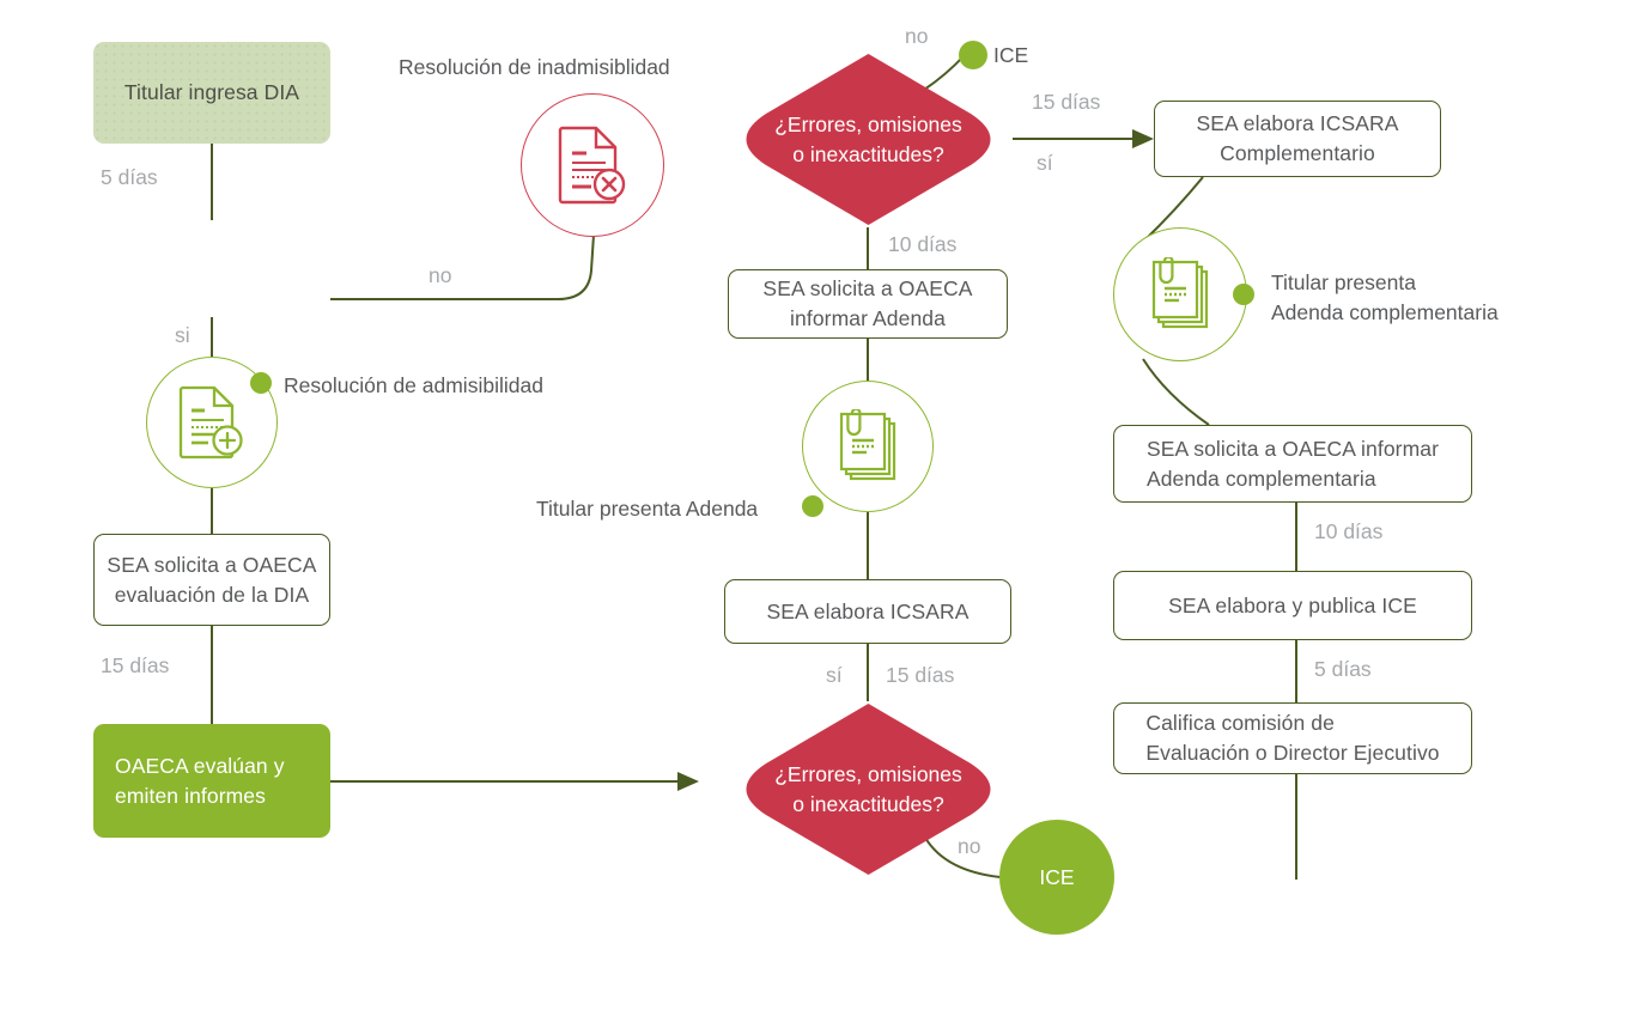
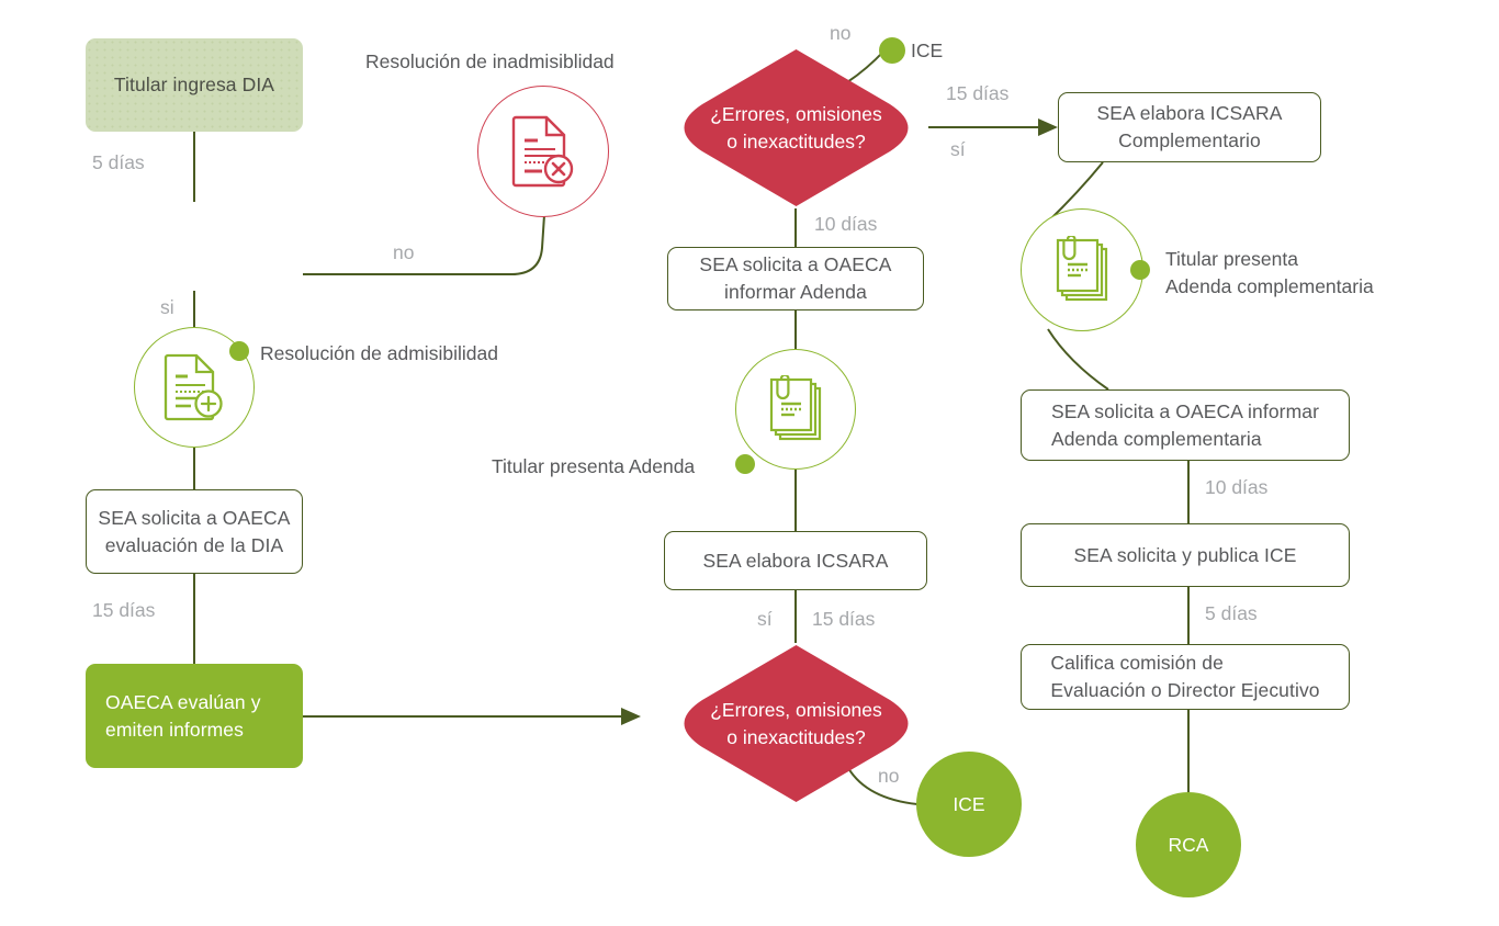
  Titular ingresa DIA
  5 días
  si
  no
  Resolución de inadmisiblidad
  Resolución de admisibilidad
  SEA solicita a OAECA
  evaluación de la DIA
  15 días
  OAECA evalúan y
  emiten informes
  ¿Errores, omisiones
  o inexactitudes?
  no
  ICE
  15 días
  sí
  10 días
  SEA solicita a OAECA
  informar Adenda
  Titular presenta Adenda
  SEA elabora ICSARA
  sí
  15 días
  ¿Errores, omisiones
  o inexactitudes?
  no
  ICE
  SEA elabora ICSARA
  Complementario
  Titular presenta
  Adenda complementaria
  SEA solicita a OAECA informar
  Adenda complementaria
  10 días
- SEA elabora y publica ICE
+ SEA solicita y publica ICE
  5 días
  Califica comisión de
  Evaluación o Director Ejecutivo
+ RCA
